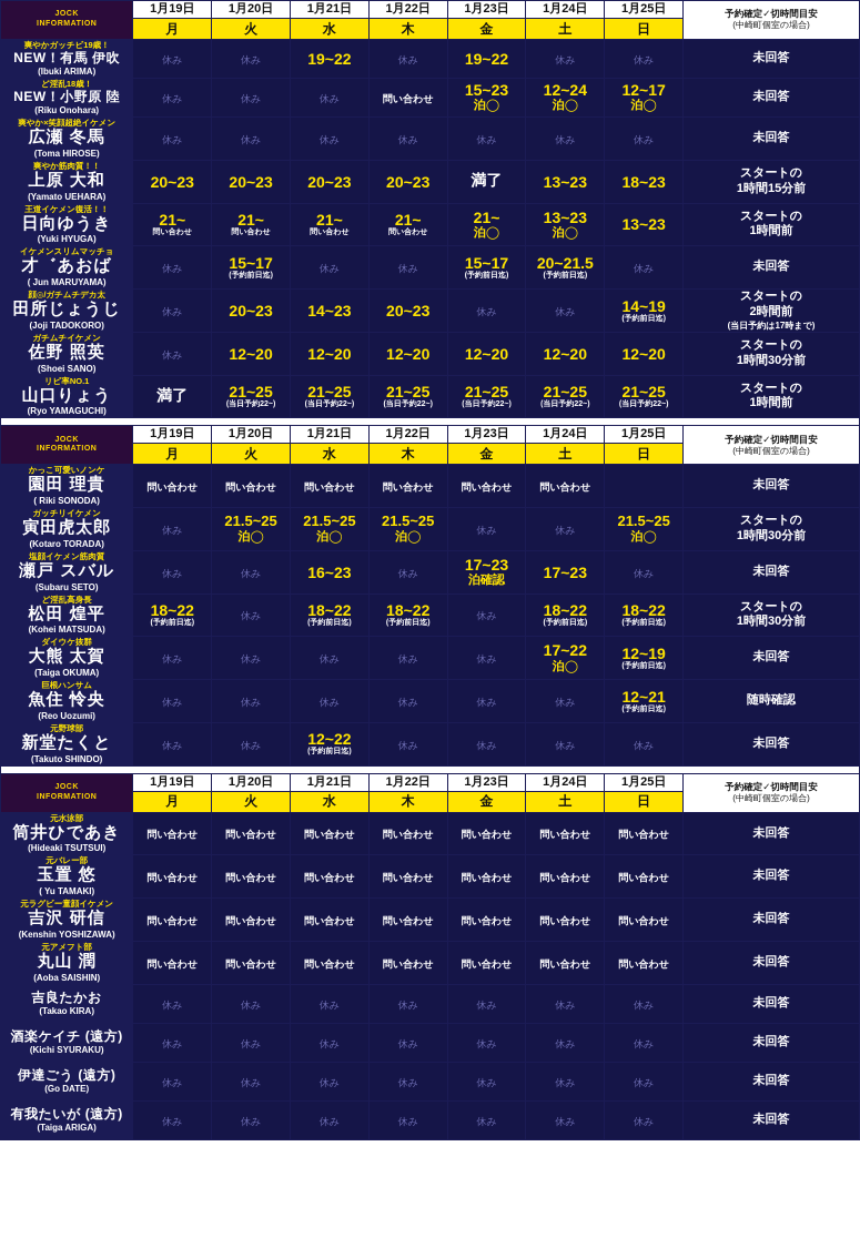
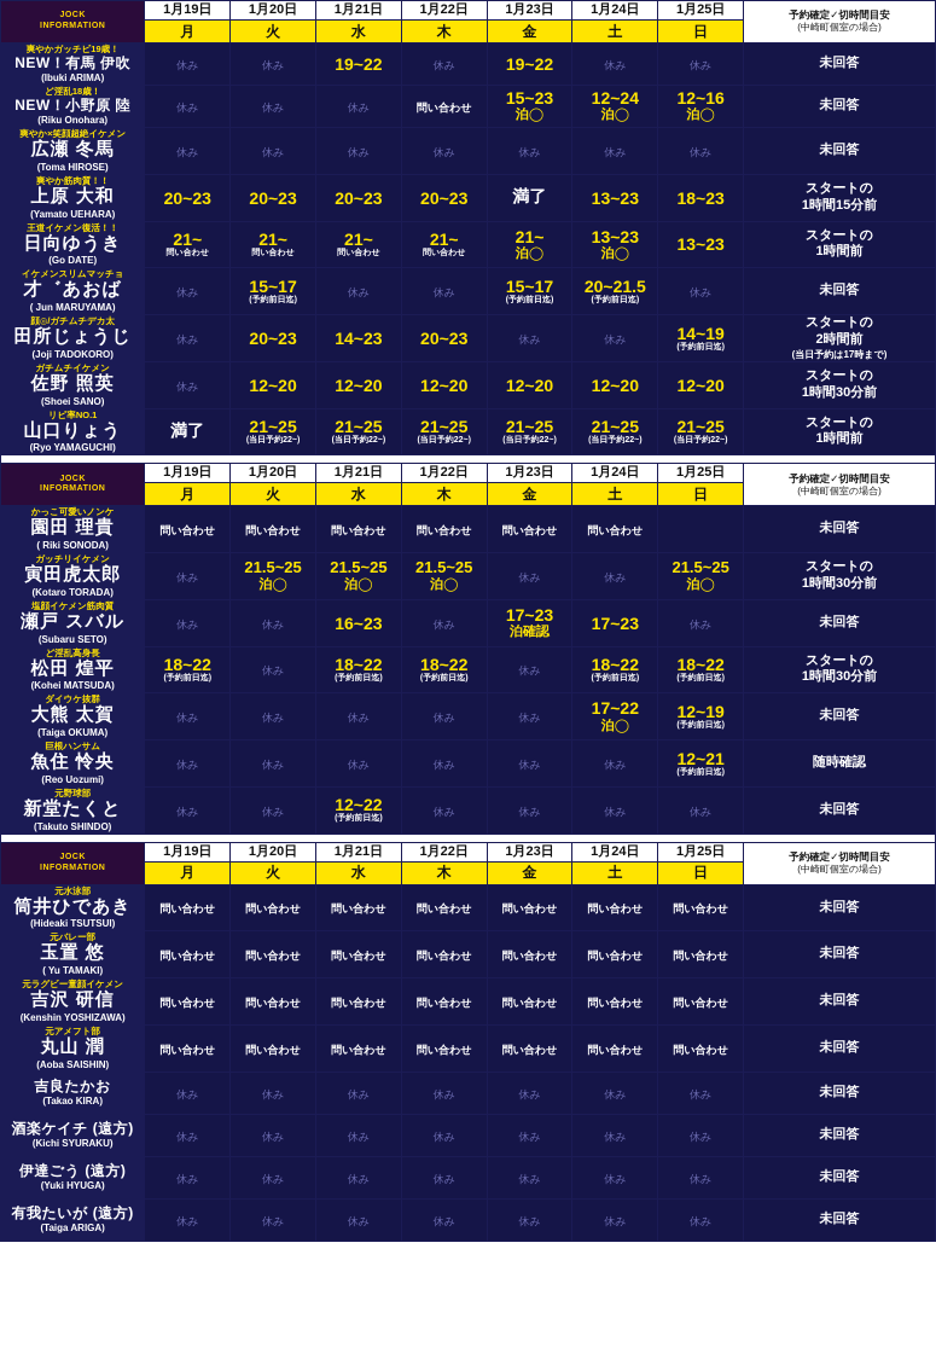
  	1月19日	1月20日	1月21日	1月22日	1月23日	1月24日	1月25日	予約確定✓切時間目安(中崎町個室の場合)
  月	火	水	木	金	土	日
  爽やかガッチビ19歳！NEW！有馬 伊吹(Ibuki ARIMA)	休み	休み	19~22	休み	19~22	休み	休み	未回答
- ど淫乱18歳！NEW！小野原 陸(Riku Onohara)	休み	休み	休み	問い合わせ	15~23泊◯	12~24泊◯	12~17泊◯	未回答
+ ど淫乱18歳！NEW！小野原 陸(Riku Onohara)	休み	休み	休み	問い合わせ	15~23泊◯	12~24泊◯	12~16泊◯	未回答
  爽やか×笑顔超絶イケメン広瀬 冬馬(Toma HIROSE)	休み	休み	休み	休み	休み	休み	休み	未回答
  爽やか筋肉質！！上原 大和(Yamato UEHARA)	20~23	20~23	20~23	20~23	満了	13~23	18~23	スタートの1時間15分前
- 王道イケメン復活！！日向ゆうき(Yuki HYUGA)	21~	21~	21~	21~	21~泊◯	13~23泊◯	13~23	スタートの1時間前
+ 王道イケメン復活！！日向ゆうき(Go DATE)	21~	21~	21~	21~	21~泊◯	13~23泊◯	13~23	スタートの1時間前
  イケメンスリムマッチョ才゛あおば( Jun MARUYAMA)	休み	15~17	休み	休み	15~17	20~21.5	休み	未回答
  顔◎/ガチムチデカ太田所じょうじ(Joji TADOKORO)	休み	20~23	14~23	20~23	休み	休み	14~19	スタートの2時間前(当日予約は17時まで)
  ガチムチイケメン佐野 照英(Shoei SANO)	休み	12~20	12~20	12~20	12~20	12~20	12~20	スタートの1時間30分前
  	1月19日	1月20日	1月21日	1月22日	1月23日	1月24日	1月25日	予約確定✓切時間目安(中崎町個室の場合)
  月	火	水	木	金	土	日
  かっこ可愛いノンケ園田 理貴( Riki SONODA)	問い合わせ	問い合わせ	問い合わせ	問い合わせ	問い合わせ	問い合わせ		未回答
  ガッチリイケメン寅田虎太郎(Kotaro TORADA)	休み	21.5~25泊◯	21.5~25泊◯	21.5~25泊◯	休み	休み	21.5~25泊◯	スタートの1時間30分前
  塩顔イケメン筋肉質瀬戸 スバル(Subaru SETO)	休み	休み	16~23	休み	17~23泊確認	17~23	休み	未回答
  ダイウケ抜群大熊 太賀(Taiga OKUMA)	休み	休み	休み	休み	休み	17~22泊◯	12~19	未回答
  巨根ハンサム魚住 怜央(Reo Uozumi)	休み	休み	休み	休み	休み	休み	12~21	随時確認
  元野球部新堂たくと(Takuto SHINDO)	休み	休み	12~22	休み	休み	休み	休み	未回答
  	1月19日	1月20日	1月21日	1月22日	1月23日	1月24日	1月25日	予約確定✓切時間目安(中崎町個室の場合)
  月	火	水	木	金	土	日
  元水泳部筒井ひであき(Hideaki TSUTSUI)	問い合わせ	問い合わせ	問い合わせ	問い合わせ	問い合わせ	問い合わせ	問い合わせ	未回答
  元バレー部玉置 悠( Yu TAMAKI)	問い合わせ	問い合わせ	問い合わせ	問い合わせ	問い合わせ	問い合わせ	問い合わせ	未回答
  元ラグビー童顔イケメン吉沢 研信(Kenshin YOSHIZAWA)	問い合わせ	問い合わせ	問い合わせ	問い合わせ	問い合わせ	問い合わせ	問い合わせ	未回答
  元アメフト部丸山 潤(Aoba SAISHIN)	問い合わせ	問い合わせ	問い合わせ	問い合わせ	問い合わせ	問い合わせ	問い合わせ	未回答
  吉良たかお(Takao KIRA)	休み	休み	休み	休み	休み	休み	休み	未回答
  酒楽ケイチ (遠方)(Kichi SYURAKU)	休み	休み	休み	休み	休み	休み	休み	未回答
- 伊達ごう (遠方)(Go DATE)	休み	休み	休み	休み	休み	休み	休み	未回答
+ 伊達ごう (遠方)(Yuki HYUGA)	休み	休み	休み	休み	休み	休み	休み	未回答
  有我たいが (遠方)(Taiga ARIGA)	休み	休み	休み	休み	休み	休み	休み	未回答
